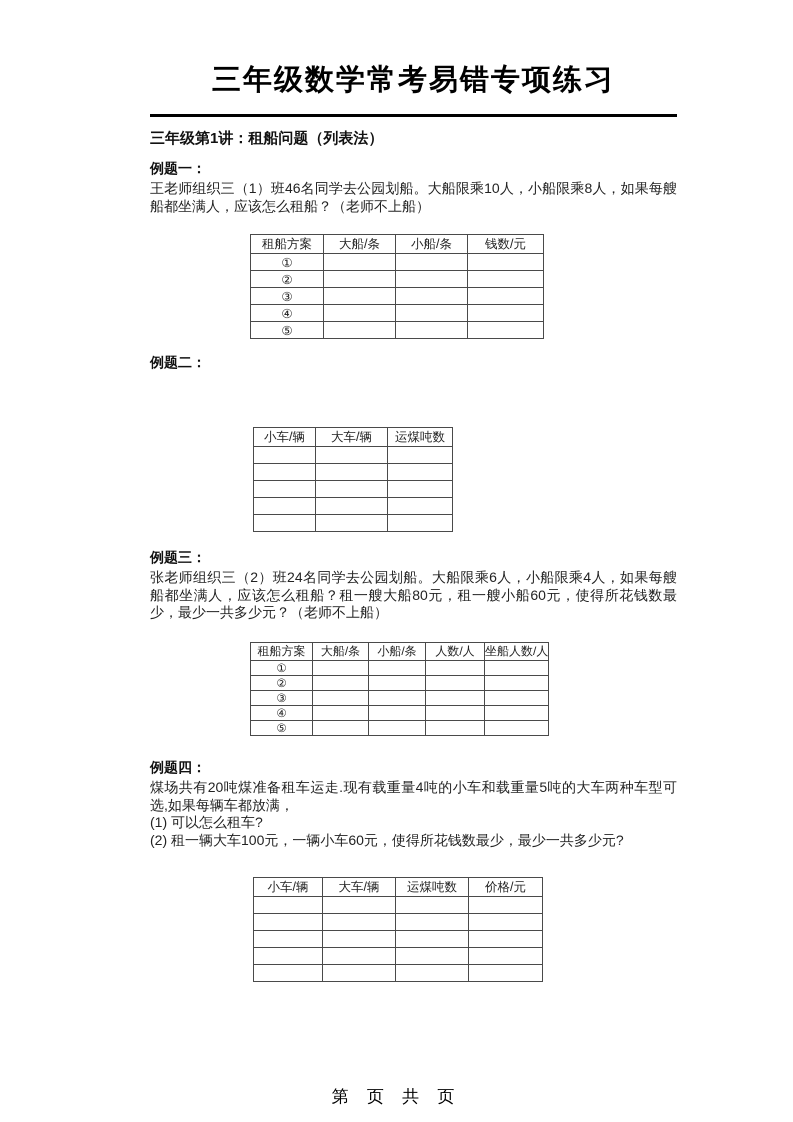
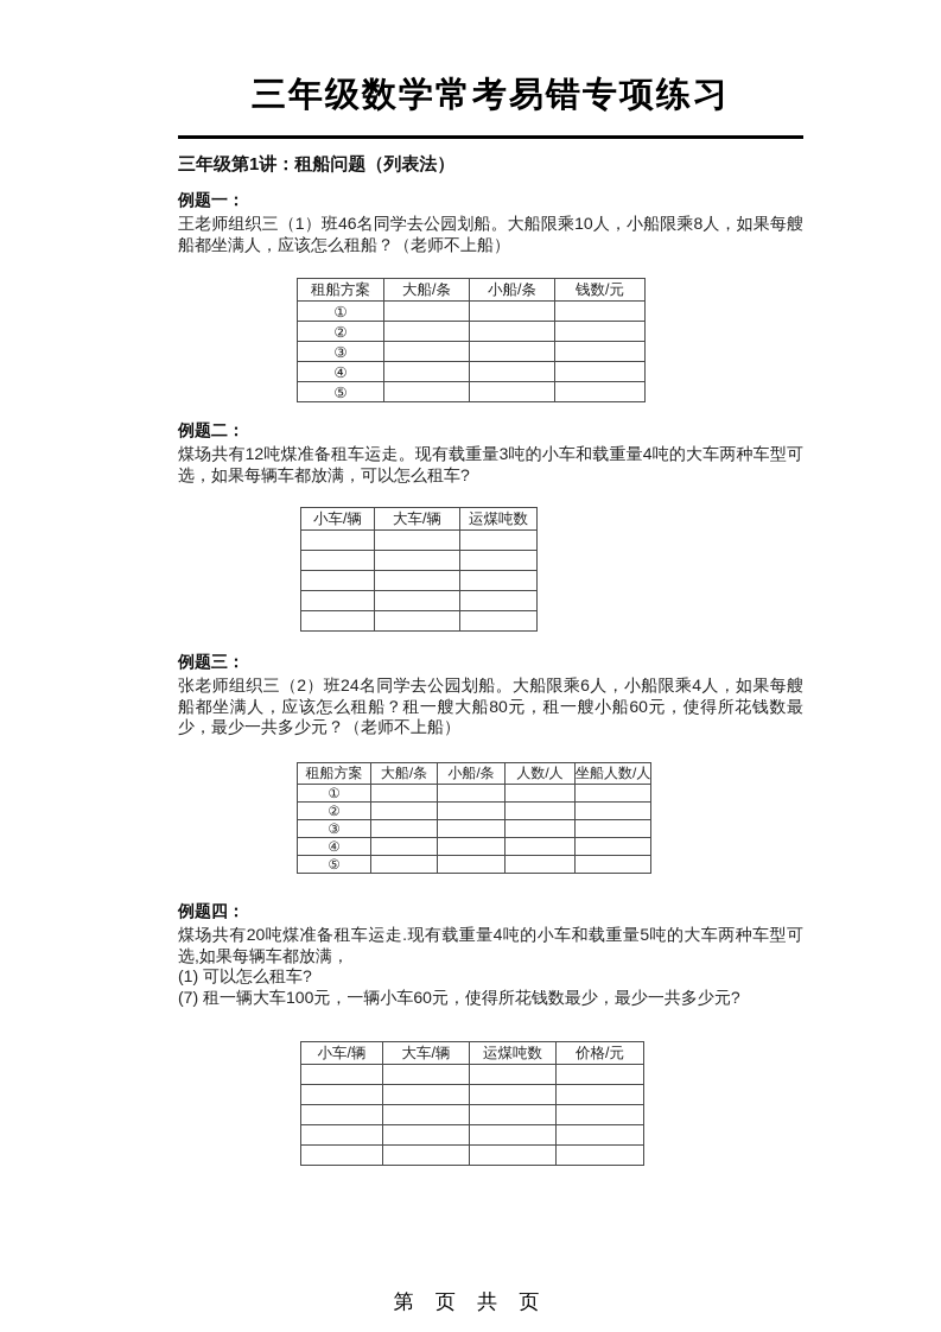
  三年级数学常考易错专项练习
  三年级第1讲：租船问题（列表法）
  例题一：
  王老师组织三（1）班46名同学去公园划船。大船限乘10人，小船限乘8人，如果每艘船都坐满人，应该怎么租船？（老师不上船）
  租船方案	大船/条	小船/条	钱数/元
  ①
  ②
  ③
  ④
  ⑤
  例题二：
+ 煤场共有12吨煤准备租车运走。现有载重量3吨的小车和载重量4吨的大车两种车型可选，如果每辆车都放满，可以怎么租车?
  小车/辆	大车/辆	运煤吨数
  例题三：
  张老师组织三（2）班24名同学去公园划船。大船限乘6人，小船限乘4人，如果每艘船都坐满人，应该怎么租船？租一艘大船80元，租一艘小船60元，使得所花钱数最少，最少一共多少元？（老师不上船）
  租船方案	大船/条	小船/条	人数/人	坐船人数/人
  ①
  ②
  ③
  ④
  ⑤
  例题四：
  煤场共有20吨煤准备租车运走.现有载重量4吨的小车和载重量5吨的大车两种车型可选,如果每辆车都放满，
  (1) 可以怎么租车?
- (2) 租一辆大车100元，一辆小车60元，使得所花钱数最少，最少一共多少元?
+ (7) 租一辆大车100元，一辆小车60元，使得所花钱数最少，最少一共多少元?
  小车/辆	大车/辆	运煤吨数	价格/元
  第 页 共 页
